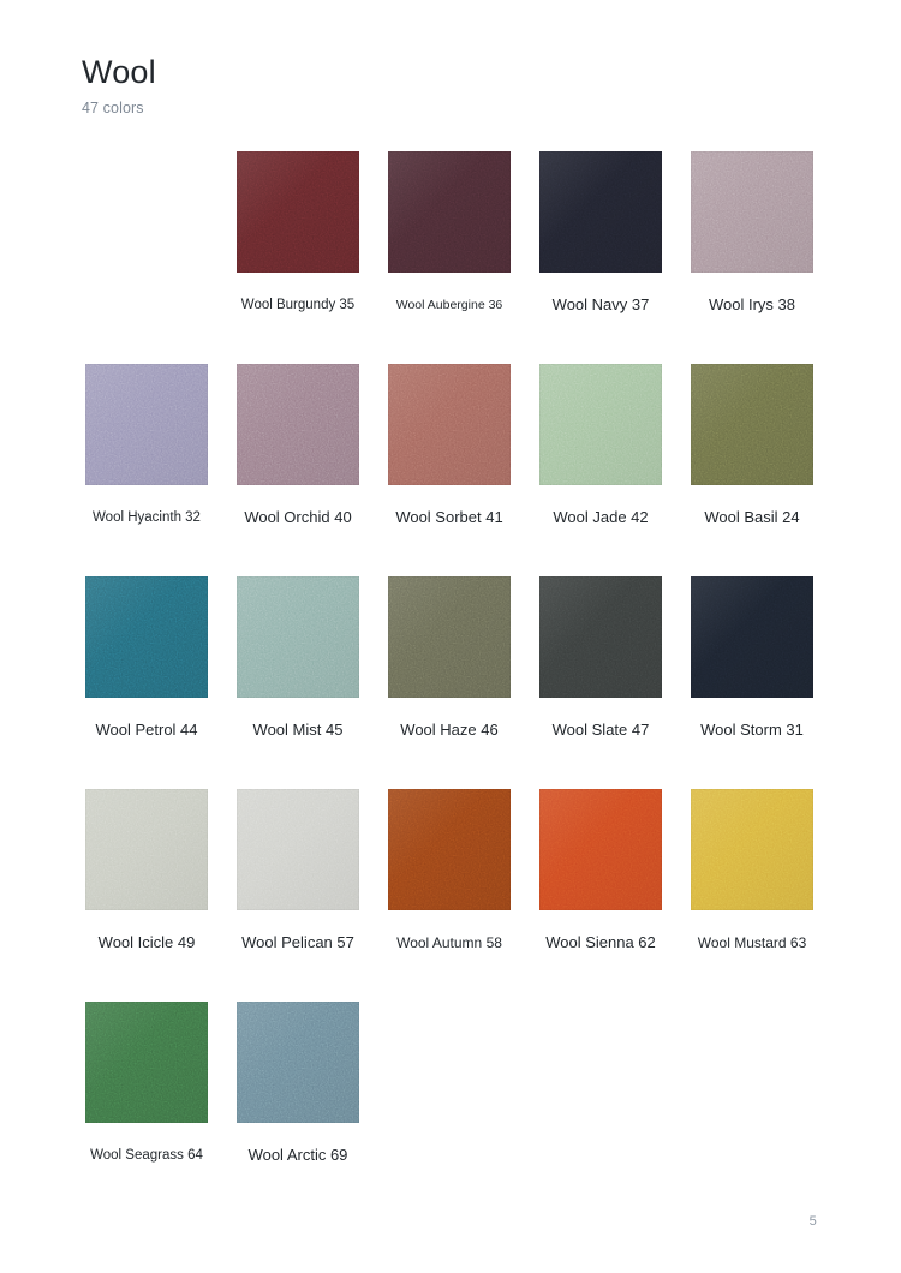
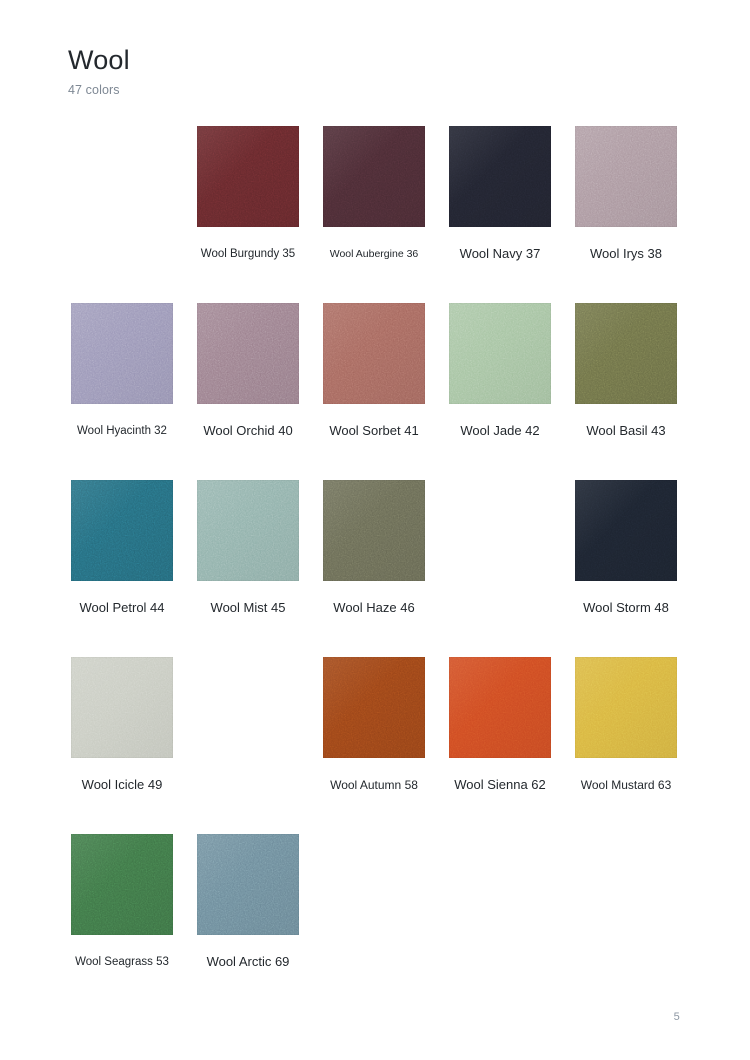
  Wool
  47 colors
  Wool Burgundy 35
  Wool Aubergine 36
  Wool Navy 37
  Wool Irys 38
  Wool Hyacinth 32
  Wool Orchid 40
  Wool Sorbet 41
  Wool Jade 42
- Wool Basil 24
+ Wool Basil 43
  Wool Petrol 44
  Wool Mist 45
  Wool Haze 46
- Wool Slate 47
- Wool Storm 31
+ Wool Storm 48
  Wool Icicle 49
- Wool Pelican 57
  Wool Autumn 58
  Wool Sienna 62
  Wool Mustard 63
- Wool Seagrass 64
+ Wool Seagrass 53
  Wool Arctic 69
  5
